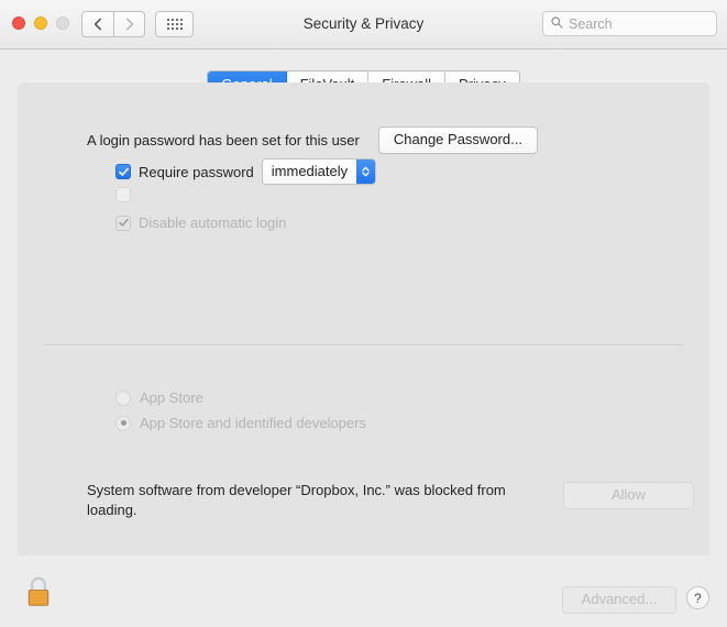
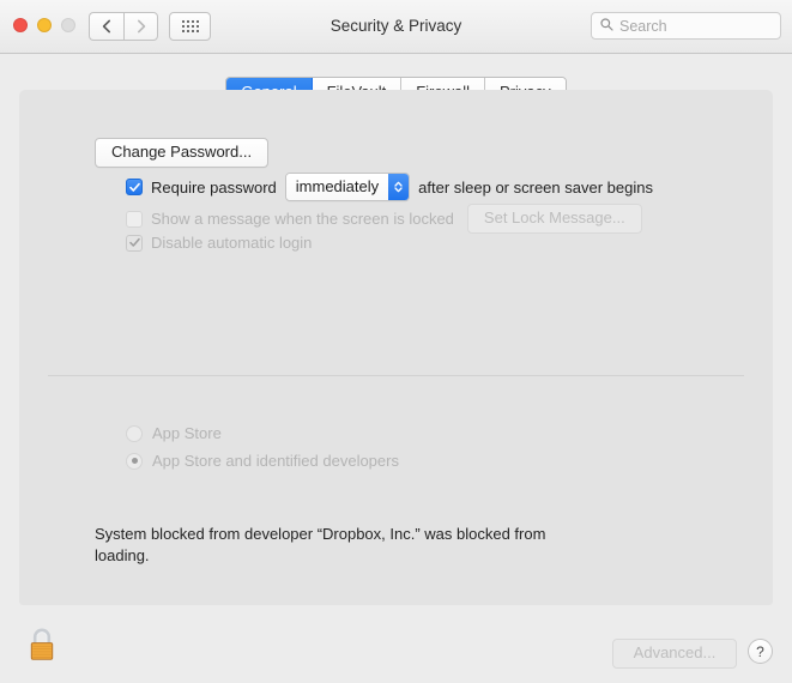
  Security & Privacy
  Search
- A login password has been set for this user
  Change Password...
  Require password
  immediately
+ after sleep or screen saver begins
+ Show a message when the screen is locked
+ Set Lock Message...
  Disable automatic login
  App Store
  App Store and identified developers
- System software from developer “Dropbox, Inc.” was blocked from loading.
+ System blocked from developer “Dropbox, Inc.” was blocked from loading.
- Allow
  Advanced...
  ?
